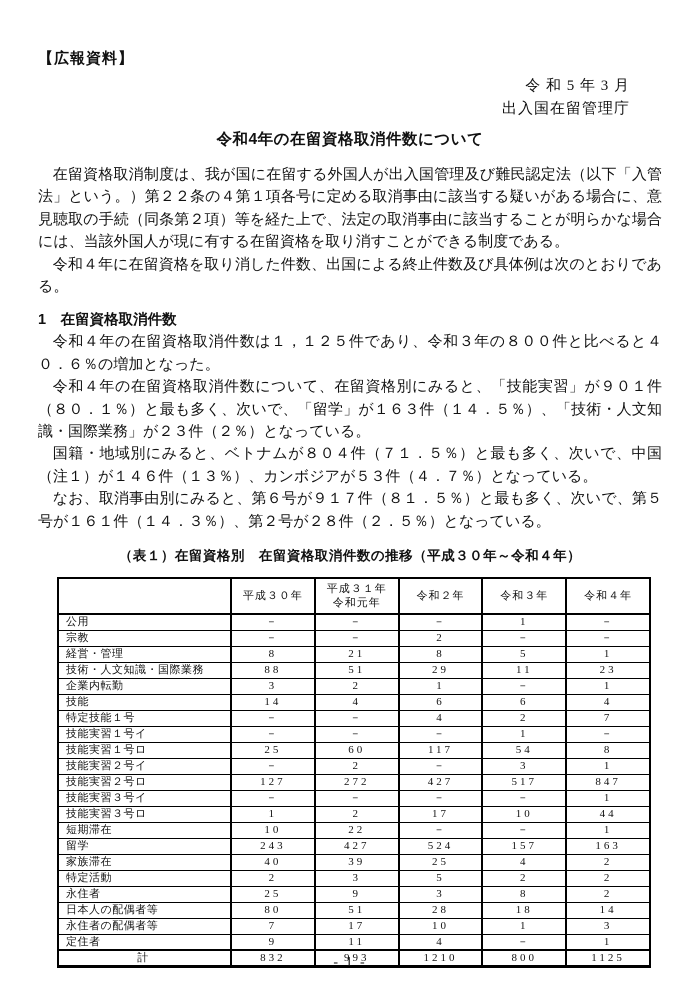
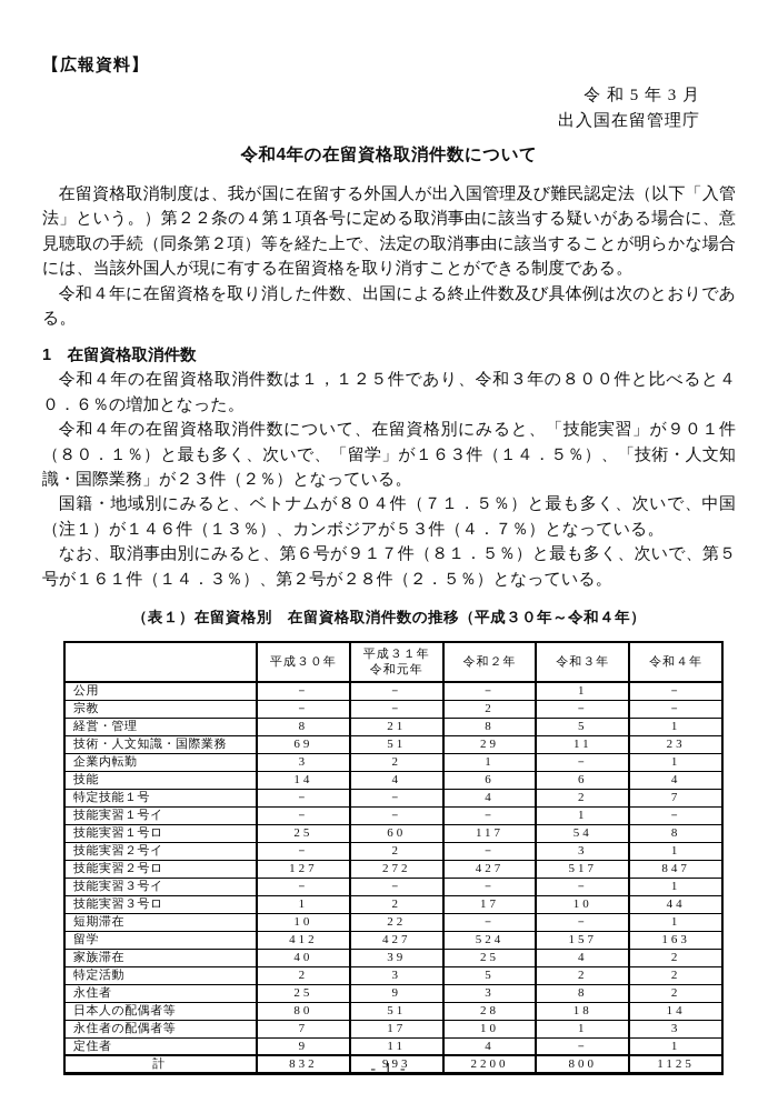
  【広報資料】
  令 和 5 年 3 月
  出入国在留管理庁
  令和4年の在留資格取消件数について
  在留資格取消制度は、我が国に在留する外国人が出入国管理及び難民認定法（以下「入管法」という。）第２２条の４第１項各号に定める取消事由に該当する疑いがある場合に、意見聴取の手続（同条第２項）等を経た上で、法定の取消事由に該当することが明らかな場合には、当該外国人が現に有する在留資格を取り消すことができる制度である。
  令和４年に在留資格を取り消した件数、出国による終止件数及び具体例は次のとおりである。
  1 在留資格取消件数
  令和４年の在留資格取消件数は１，１２５件であり、令和３年の８００件と比べると４０．６％の増加となった。
  令和４年の在留資格取消件数について、在留資格別にみると、「技能実習」が９０１件（８０．１％）と最も多く、次いで、「留学」が１６３件（１４．５％）、「技術・人文知識・国際業務」が２３件（２％）となっている。
  国籍・地域別にみると、ベトナムが８０４件（７１．５％）と最も多く、次いで、中国（注１）が１４６件（１３％）、カンボジアが５３件（４．７％）となっている。
  なお、取消事由別にみると、第６号が９１７件（８１．５％）と最も多く、次いで、第５号が１６１件（１４．３％）、第２号が２８件（２．５％）となっている。
  （表１）在留資格別 在留資格取消件数の推移（平成３０年～令和４年）
  	平成３０年	平成３１年 令和元年	令和２年	令和３年	令和４年
  公用	－	－	－	1	－
  宗教	－	－	2	－	－
  経営・管理	8	21	8	5	1
- 技術・人文知識・国際業務	88	51	29	11	23
+ 技術・人文知識・国際業務	69	51	29	11	23
  企業内転勤	3	2	1	－	1
  技能	14	4	6	6	4
  特定技能１号	－	－	4	2	7
  技能実習１号イ	－	－	－	1	－
  技能実習１号ロ	25	60	117	54	8
  技能実習２号イ	－	2	－	3	1
  技能実習２号ロ	127	272	427	517	847
  技能実習３号イ	－	－	－	－	1
  技能実習３号ロ	1	2	17	10	44
  短期滞在	10	22	－	－	1
- 留学	243	427	524	157	163
+ 留学	412	427	524	157	163
  家族滞在	40	39	25	4	2
  特定活動	2	3	5	2	2
  永住者	25	9	3	8	2
  日本人の配偶者等	80	51	28	18	14
  永住者の配偶者等	7	17	10	1	3
  定住者	9	11	4	－	1
- 計	832	993	1210	800	1125
+ 計	832	993	2200	800	1125
  - 1 -
